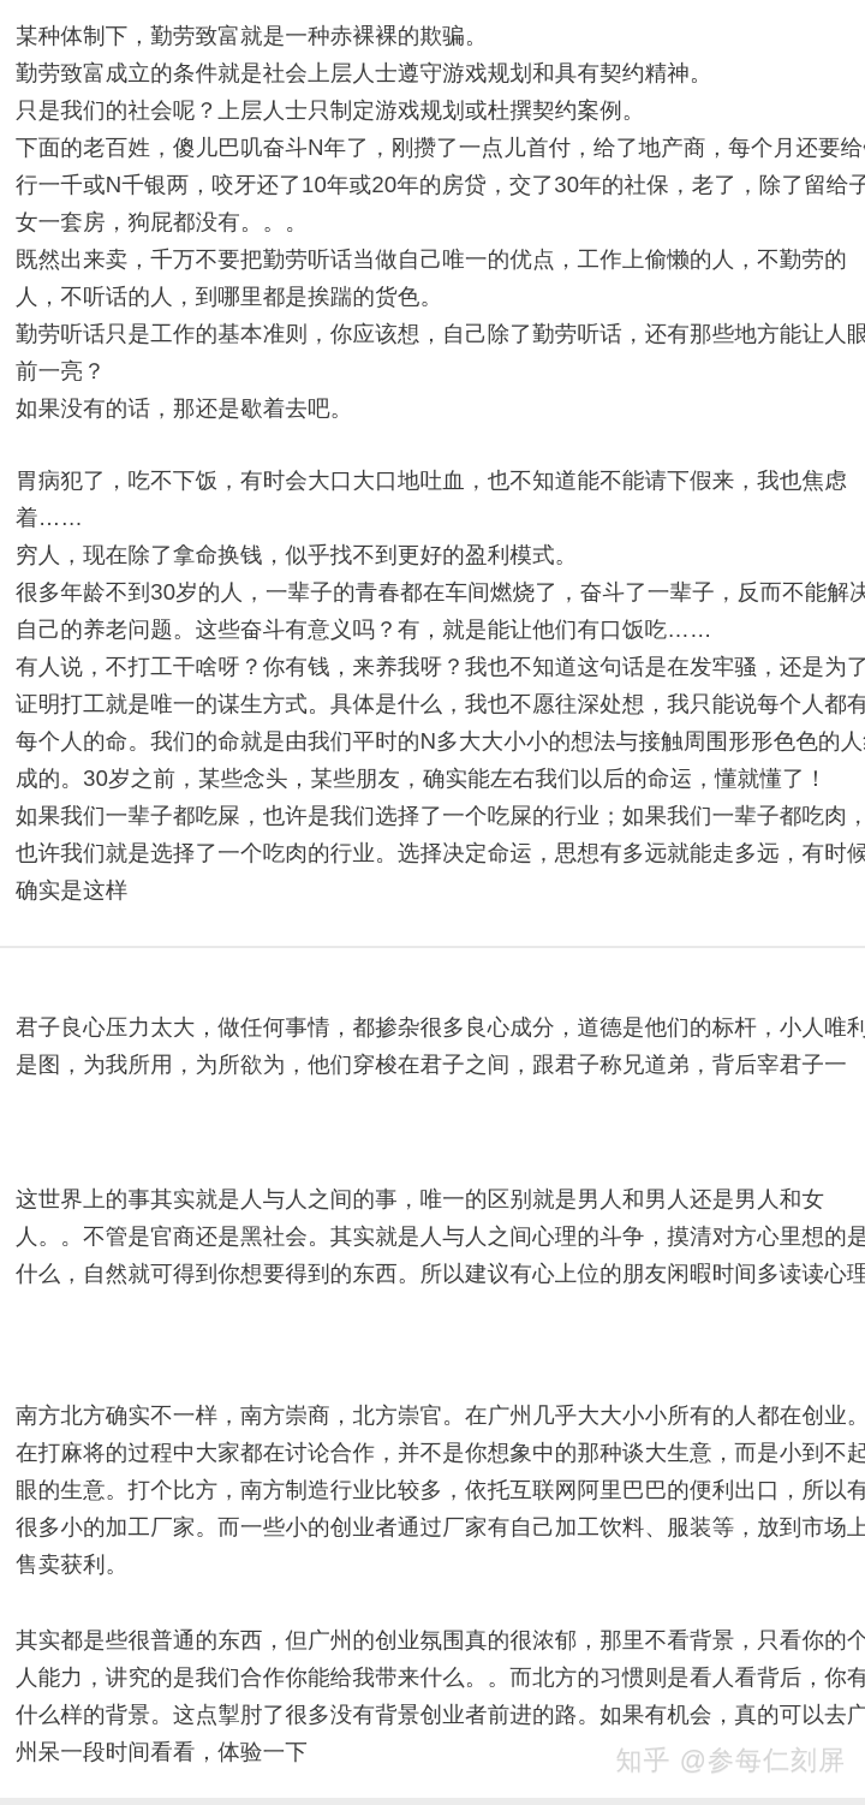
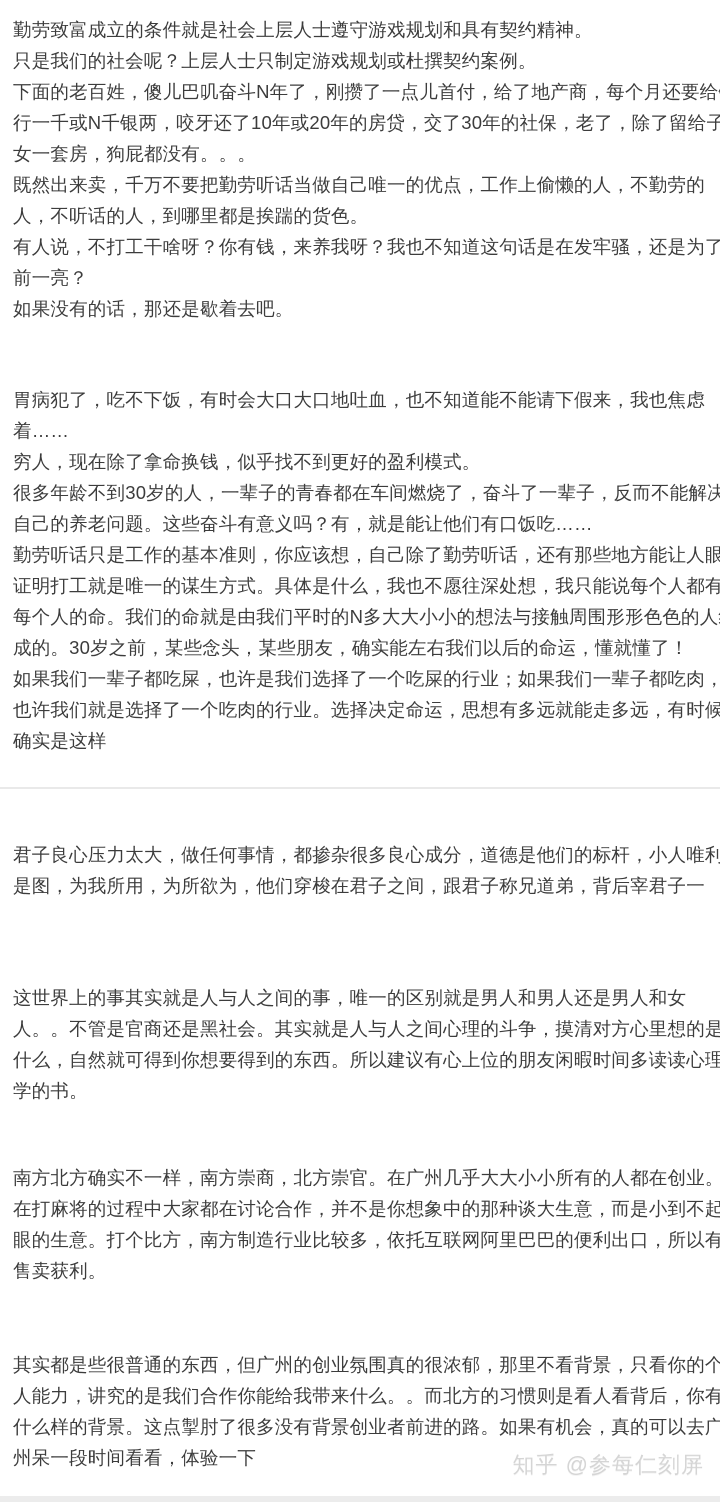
- 某种体制下，勤劳致富就是一种赤裸裸的欺骗。
  勤劳致富成立的条件就是社会上层人士遵守游戏规划和具有契约精神。
  只是我们的社会呢？上层人士只制定游戏规划或杜撰契约案例。
  下面的老百姓，傻儿巴叽奋斗N年了，刚攒了一点儿首付，给了地产商，每个月还要给
  行一千或N千银两，咬牙还了10年或20年的房贷，交了30年的社保，老了，除了留给子
  女一套房，狗屁都没有。。。
  既然出来卖，千万不要把勤劳听话当做自己唯一的优点，工作上偷懒的人，不勤劳的
  人，不听话的人，到哪里都是挨踹的货色。
- 勤劳听话只是工作的基本准则，你应该想，自己除了勤劳听话，还有那些地方能让人眼
+ 有人说，不打工干啥呀？你有钱，来养我呀？我也不知道这句话是在发牢骚，还是为了
  前一亮？
  如果没有的话，那还是歇着去吧。
  胃病犯了，吃不下饭，有时会大口大口地吐血，也不知道能不能请下假来，我也焦虑
  着……
  穷人，现在除了拿命换钱，似乎找不到更好的盈利模式。
  很多年龄不到30岁的人，一辈子的青春都在车间燃烧了，奋斗了一辈子，反而不能解决
  自己的养老问题。这些奋斗有意义吗？有，就是能让他们有口饭吃……
- 有人说，不打工干啥呀？你有钱，来养我呀？我也不知道这句话是在发牢骚，还是为了
+ 勤劳听话只是工作的基本准则，你应该想，自己除了勤劳听话，还有那些地方能让人眼
  证明打工就是唯一的谋生方式。具体是什么，我也不愿往深处想，我只能说每个人都有
  每个人的命。我们的命就是由我们平时的N多大大小小的想法与接触周围形形色色的人
  成的。30岁之前，某些念头，某些朋友，确实能左右我们以后的命运，懂就懂了！
  如果我们一辈子都吃屎，也许是我们选择了一个吃屎的行业；如果我们一辈子都吃肉，
  也许我们就是选择了一个吃肉的行业。选择决定命运，思想有多远就能走多远，有时候
  确实是这样
  君子良心压力太大，做任何事情，都掺杂很多良心成分，道德是他们的标杆，小人唯利
  是图，为我所用，为所欲为，他们穿梭在君子之间，跟君子称兄道弟，背后宰君子一
  这世界上的事其实就是人与人之间的事，唯一的区别就是男人和男人还是男人和女
  人。。不管是官商还是黑社会。其实就是人与人之间心理的斗争，摸清对方心里想的是
  什么，自然就可得到你想要得到的东西。所以建议有心上位的朋友闲暇时间多读读心理
+ 学的书。
  南方北方确实不一样，南方崇商，北方崇官。在广州几乎大大小小所有的人都在创业。
  在打麻将的过程中大家都在讨论合作，并不是你想象中的那种谈大生意，而是小到不起
  眼的生意。打个比方，南方制造行业比较多，依托互联网阿里巴巴的便利出口，所以有
- 很多小的加工厂家。而一些小的创业者通过厂家有自己加工饮料、服装等，放到市场上
  售卖获利。
  其实都是些很普通的东西，但广州的创业氛围真的很浓郁，那里不看背景，只看你的个
  人能力，讲究的是我们合作你能给我带来什么。。而北方的习惯则是看人看背后，你有
  什么样的背景。这点掣肘了很多没有背景创业者前进的路。如果有机会，真的可以去广
  州呆一段时间看看，体验一下
  知乎 @参每仁刻屏
